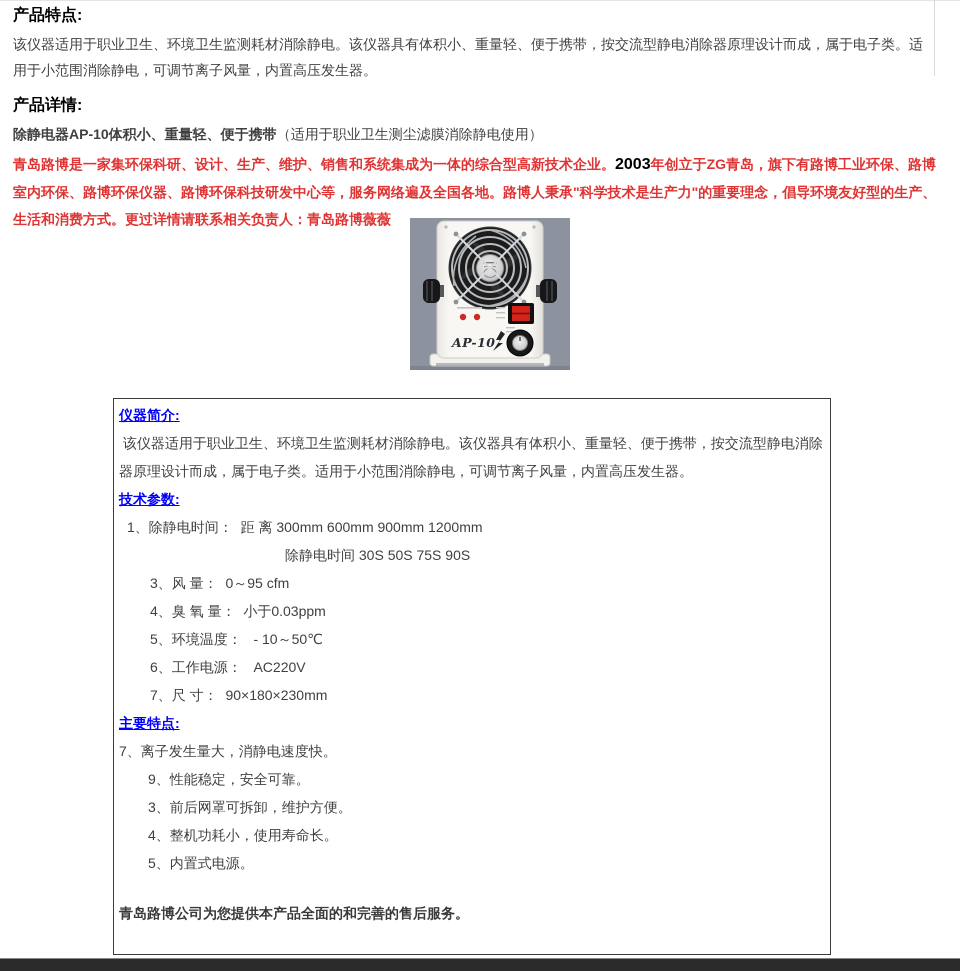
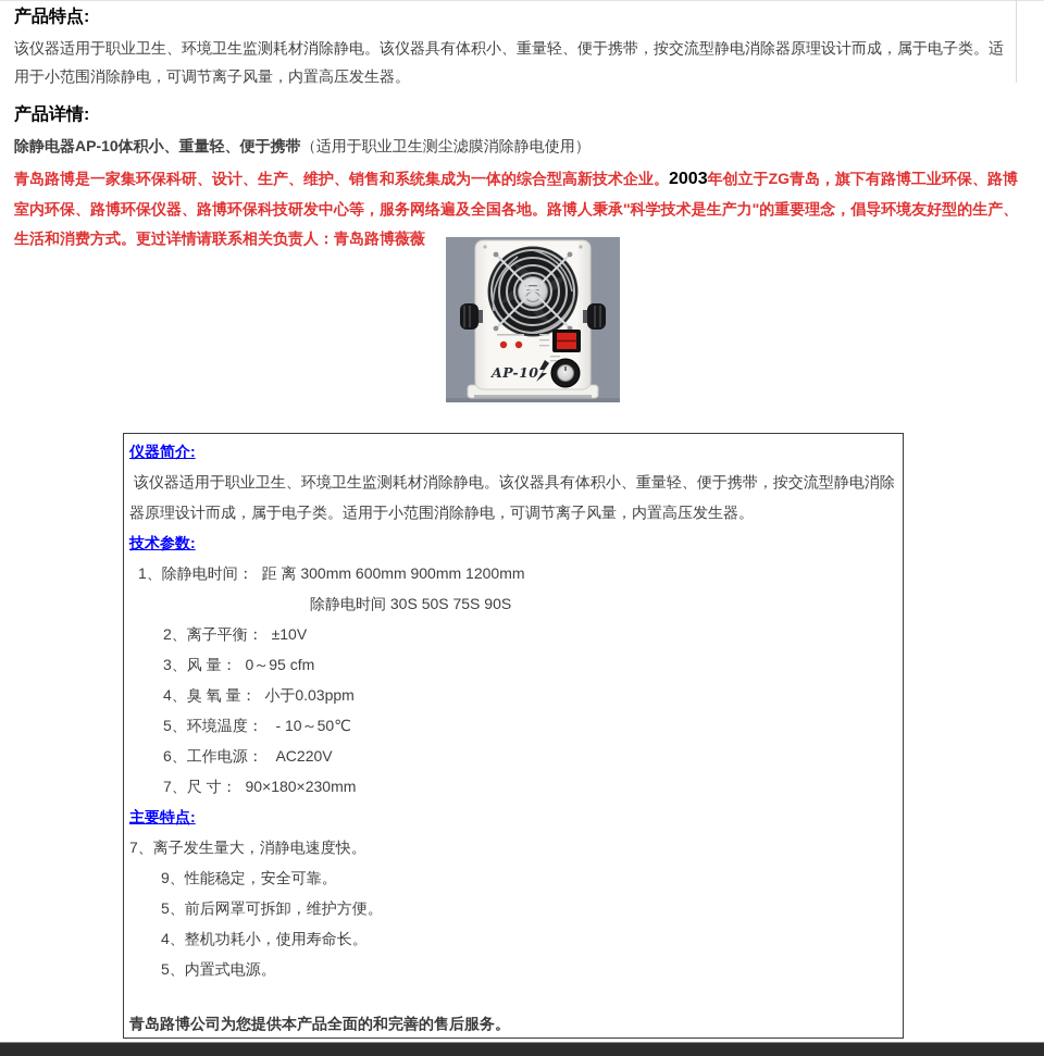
  产品特点:
  该仪器适用于职业卫生、环境卫生监测耗材消除静电。该仪器具有体积小、重量轻、便于携带，按交流型静电消除器原理设计而成，属于电子类。适用于小范围消除静电，可调节离子风量，内置高压发生器。
  产品详情:
  除静电器AP-10体积小、重量轻、便于携带（适用于职业卫生测尘滤膜消除静电使用）
  青岛路博是一家集环保科研、设计、生产、维护、销售和系统集成为一体的综合型高新技术企业。2003年创立于ZG青岛，旗下有路博工业环保、路博室内环保、路博环保仪器、路博环保科技研发中心等，服务网络遍及全国各地。路博人秉承"科学技术是生产力"的重要理念，倡导环境友好型的生产、生活和消费方式。更过详情请联系相关负责人：青岛路博薇薇
  AP-10
  仪器简介:
  该仪器适用于职业卫生、环境卫生监测耗材消除静电。该仪器具有体积小、重量轻、便于携带，按交流型静电消除器原理设计而成，属于电子类。适用于小范围消除静电，可调节离子风量，内置高压发生器。
  技术参数:
  1、除静电时间： 距 离 300mm 600mm 900mm 1200mm
  除静电时间 30S 50S 75S 90S
+ 2、离子平衡： ±10V
  3、风 量： 0～95 cfm
  4、臭 氧 量： 小于0.03ppm
  5、环境温度： - 10～50℃
  6、工作电源： AC220V
  7、尺 寸： 90×180×230mm
  主要特点:
  7、离子发生量大，消静电速度快。
  9、性能稳定，安全可靠。
- 3、前后网罩可拆卸，维护方便。
+ 5、前后网罩可拆卸，维护方便。
  4、整机功耗小，使用寿命长。
  5、内置式电源。
  青岛路博公司为您提供本产品全面的和完善的售后服务。
